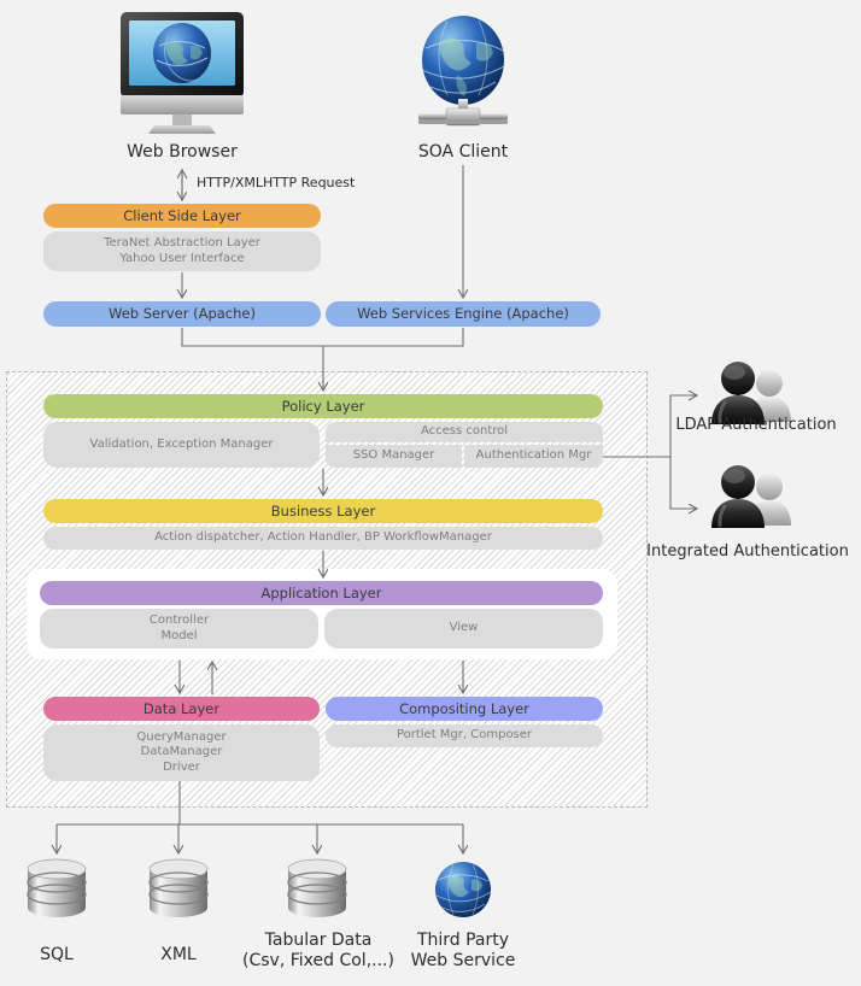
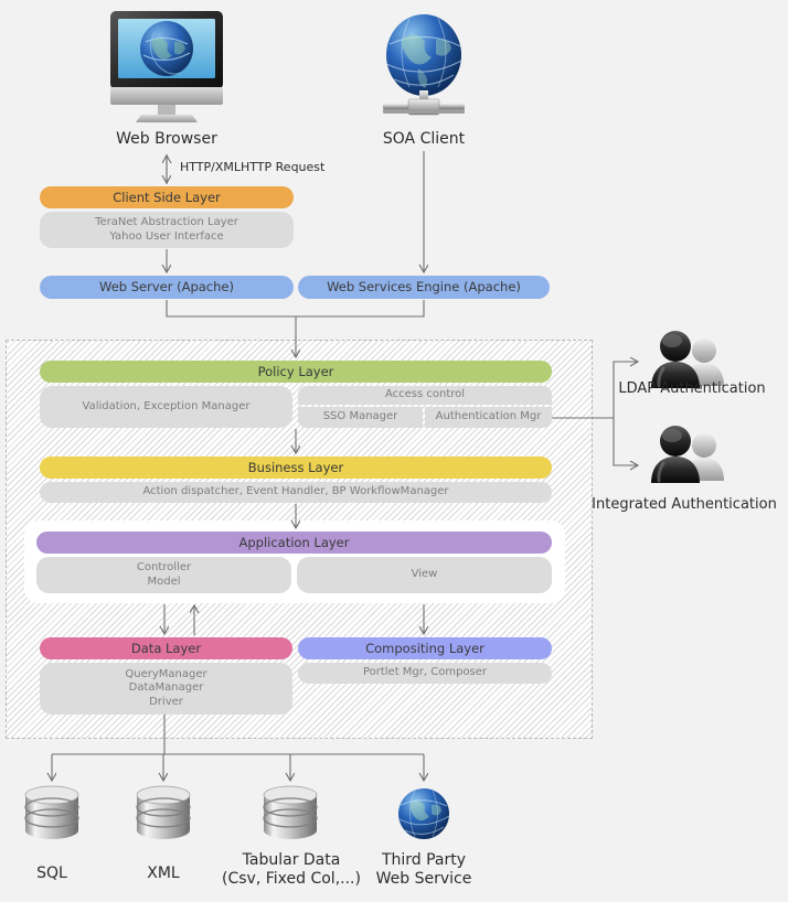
  Web Browser
  SOA Client
  HTTP/XMLHTTP Request
  Client Side Layer
  TeraNet Abstraction Layer
  Yahoo User Interface
  Web Server (Apache)
  Web Services Engine (Apache)
  Policy Layer
  Validation, Exception Manager
  Access control
  SSO Manager
  Authentication Mgr
  Business Layer
- Action dispatcher, Action Handler, BP WorkflowManager
+ Action dispatcher, Event Handler, BP WorkflowManager
  Application Layer
  Controller
  Model
  View
  Data Layer
  QueryManager
  DataManager
  Driver
  Compositing Layer
  Portlet Mgr, Composer
  LDAP Authentication
  Integrated Authentication
  SQL
  XML
  Tabular Data
  (Csv, Fixed Col,...)
  Third Party
  Web Service
